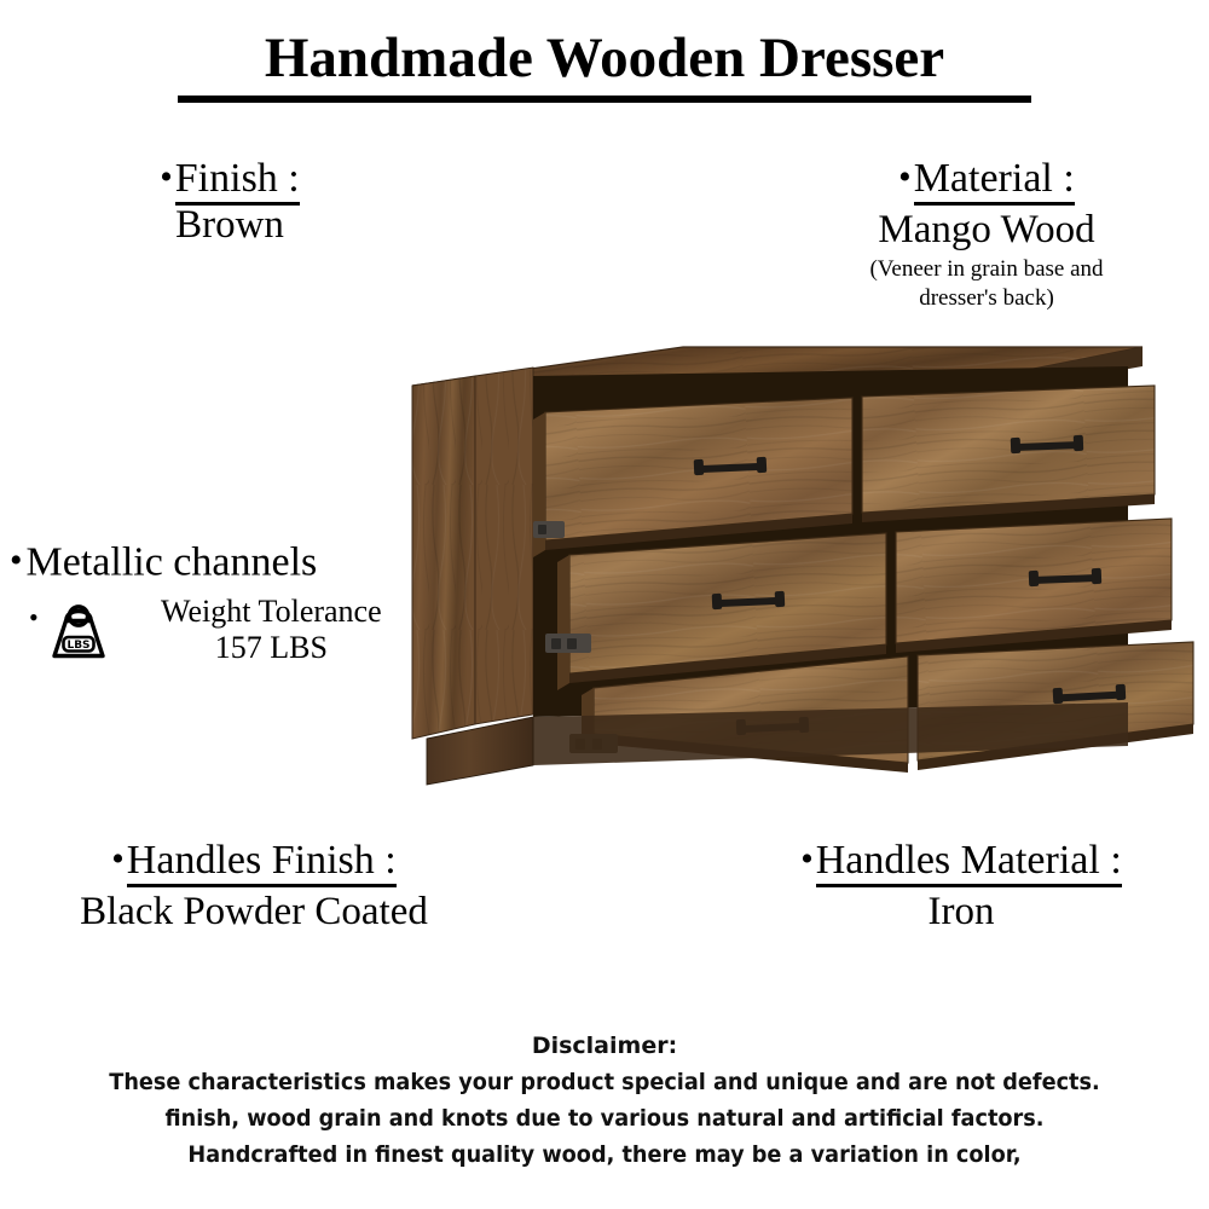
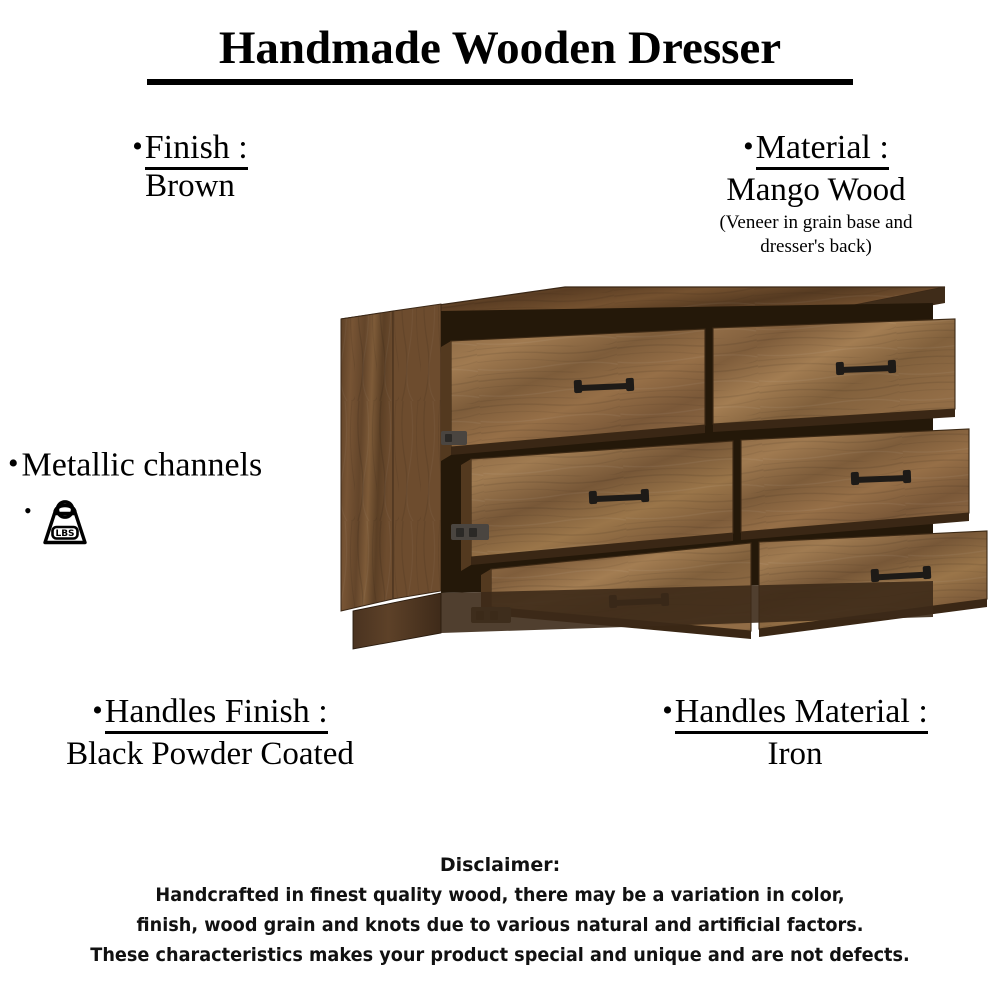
  Handmade Wooden Dresser
  •Finish :
  Brown
  •Material :
  Mango Wood
  (Veneer in grain base and
  dresser's back)
  •Metallic channels
  •
  LBS
- Weight Tolerance
- 157 LBS
  •Handles Finish :
  Black Powder Coated
  •Handles Material :
  Iron
  Disclaimer:
- These characteristics makes your product special and unique and are not defects.
+ Handcrafted in finest quality wood, there may be a variation in color,
  finish, wood grain and knots due to various natural and artificial factors.
- Handcrafted in finest quality wood, there may be a variation in color,
+ These characteristics makes your product special and unique and are not defects.
